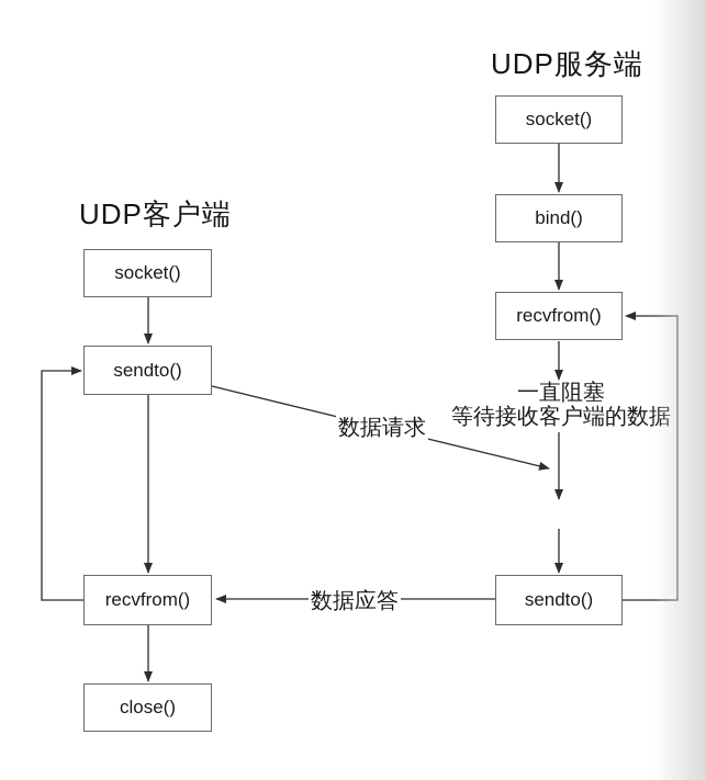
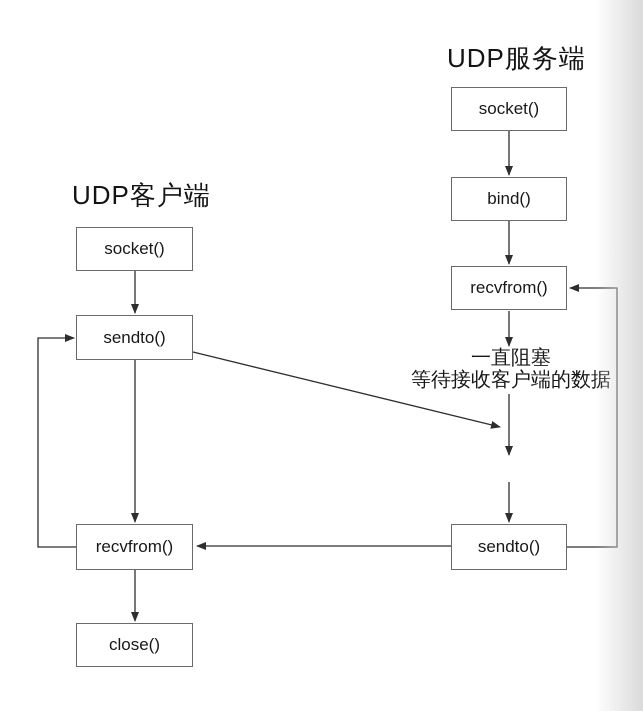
- 数据请求
- 数据应答
  UDP客户端
  UDP服务端
  socket()
  sendto()
  recvfrom()
  close()
  socket()
  bind()
  recvfrom()
  sendto()
  一直阻塞
  等待接收客户端的数
